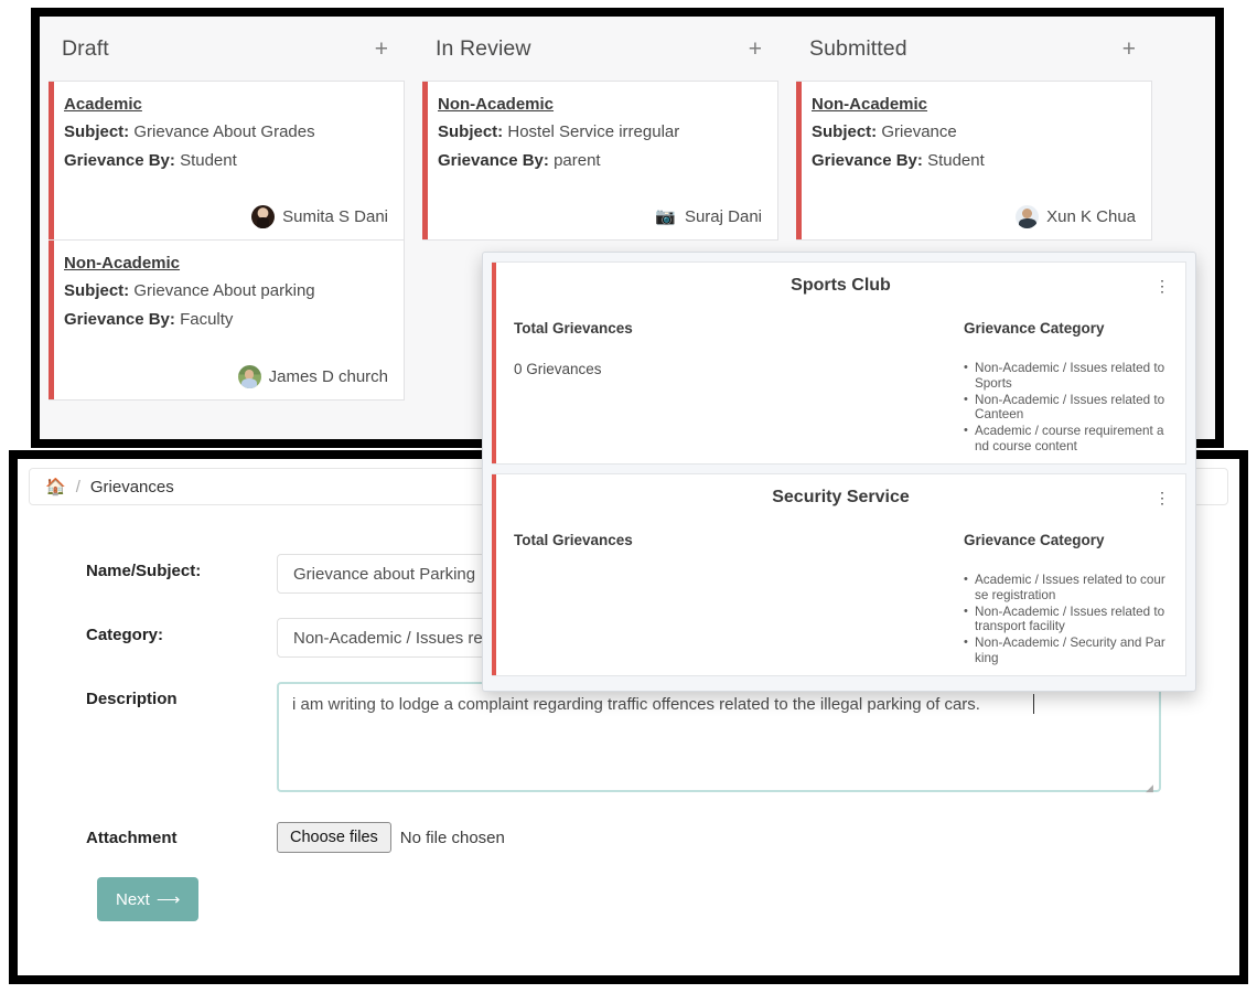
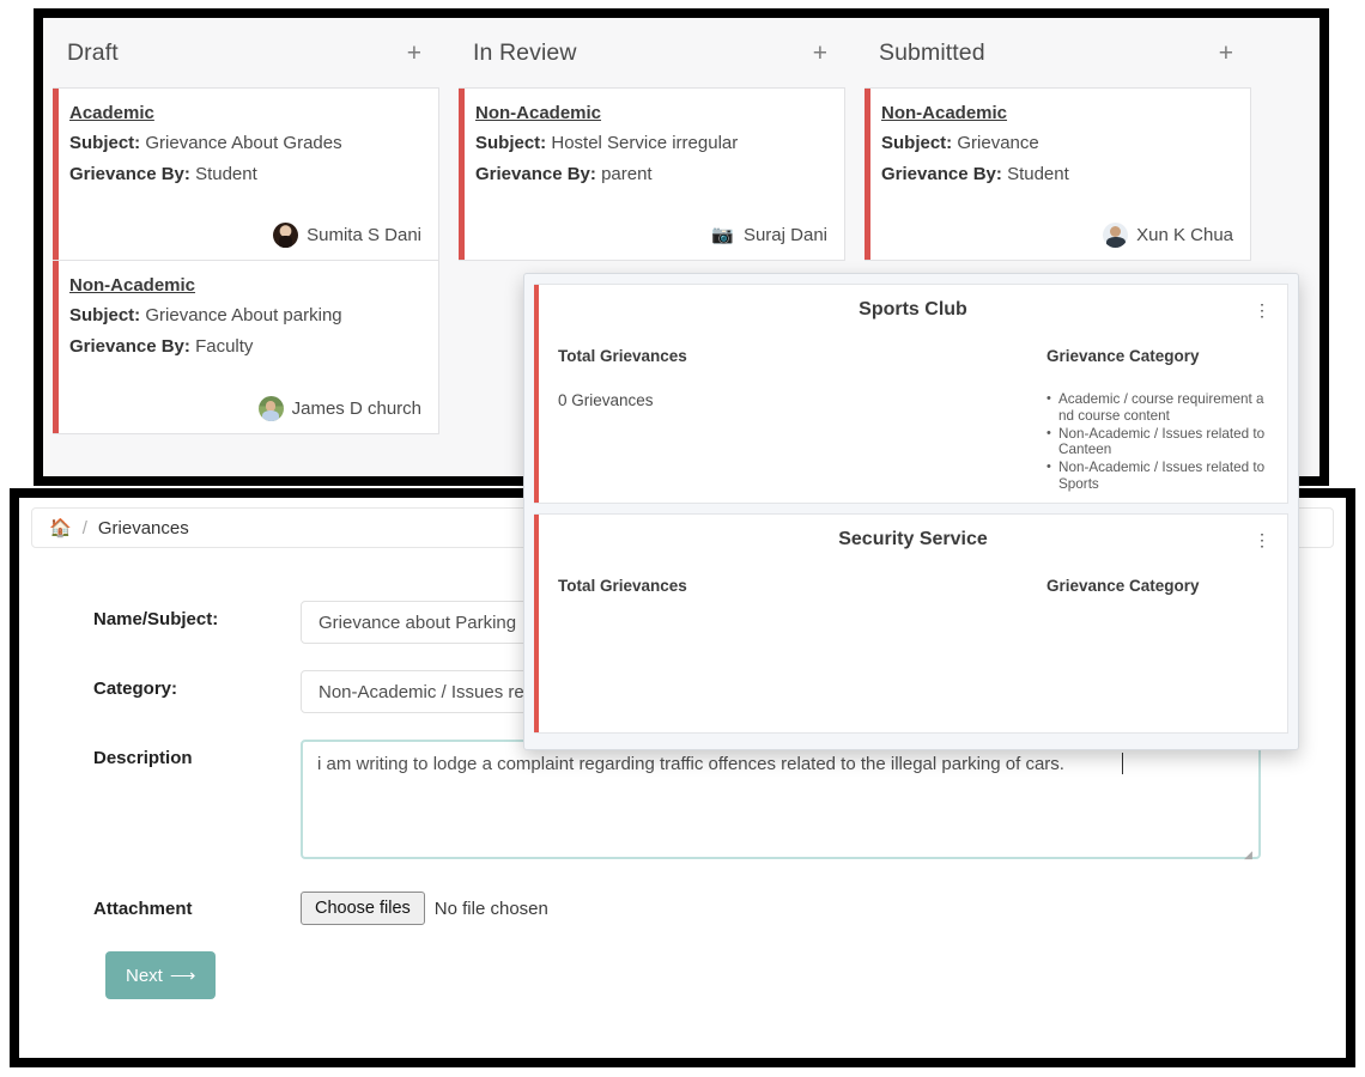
  Draft
  +
  Academic
  Subject: Grievance About Grades
  Grievance By: Student
  Sumita S Dani
  Non-Academic
  Subject: Grievance About parking
  Grievance By: Faculty
  James D church
  In Review
  +
  Non-Academic
  Subject: Hostel Service irregular
  Grievance By: parent
  📷
  Suraj Dani
  Submitted
  +
  Non-Academic
  Subject: Grievance
  Grievance By: Student
  Xun K Chua
  🏠
  /
  Grievances
  Name/Subject:
  Grievance about Parking
  Category:
  Description
  i am writing to lodge a complaint regarding traffic offences related to the illegal parking of cars.
  ◢
  Attachment
  Choose files
  No file chosen
  Next
  ⟶
  Sports Club
  ⋮
  Total Grievances
  0 Grievances
  Grievance Category
- Non-Academic / Issues related to Sports
+ Academic / course requirement and course content
  Non-Academic / Issues related to Canteen
- Academic / course requirement and course content
+ Non-Academic / Issues related to Sports
  Security Service
  ⋮
  Total Grievances
  Grievance Category
- Academic / Issues related to course registration
- Non-Academic / Issues related to transport facility
- Non-Academic / Security and Parking
